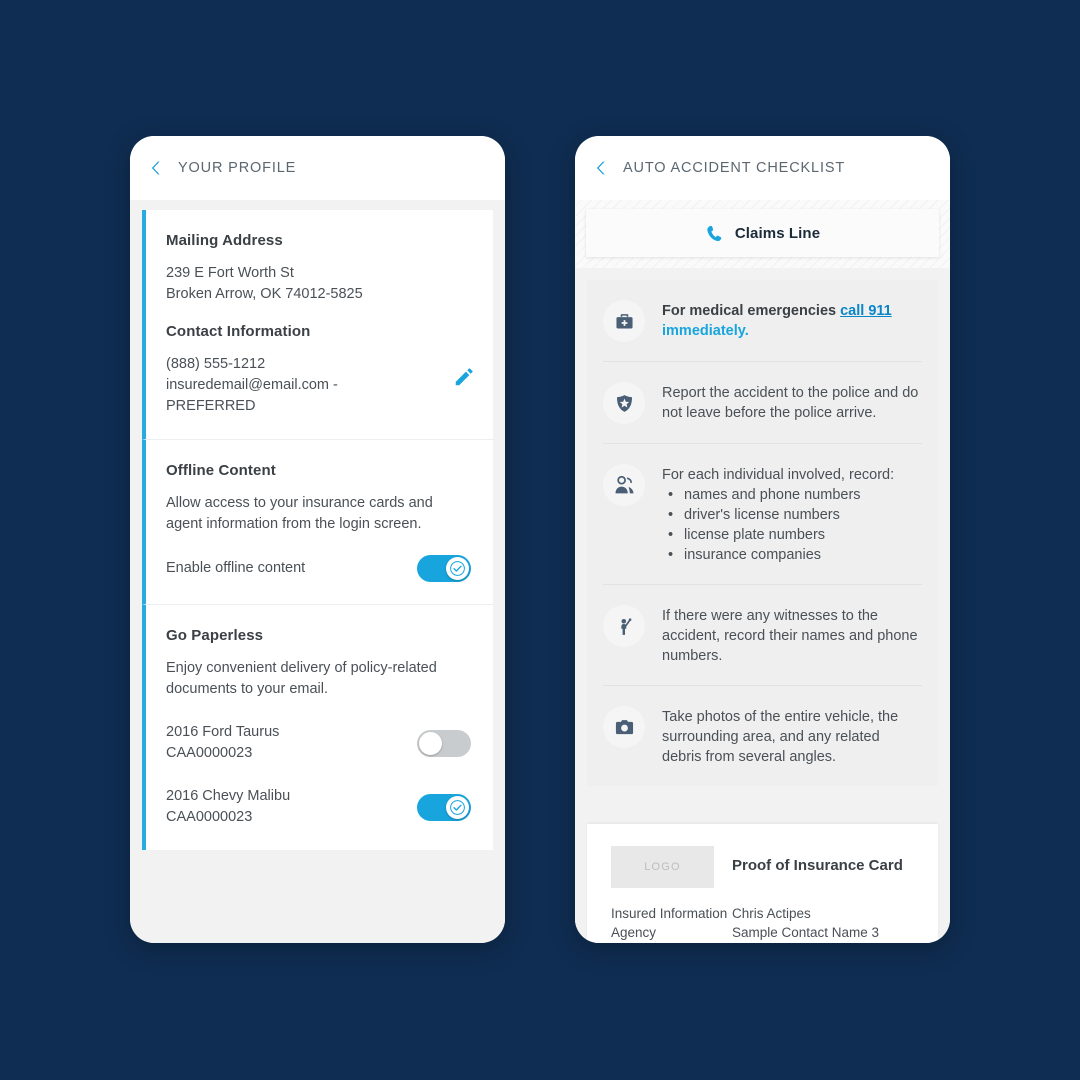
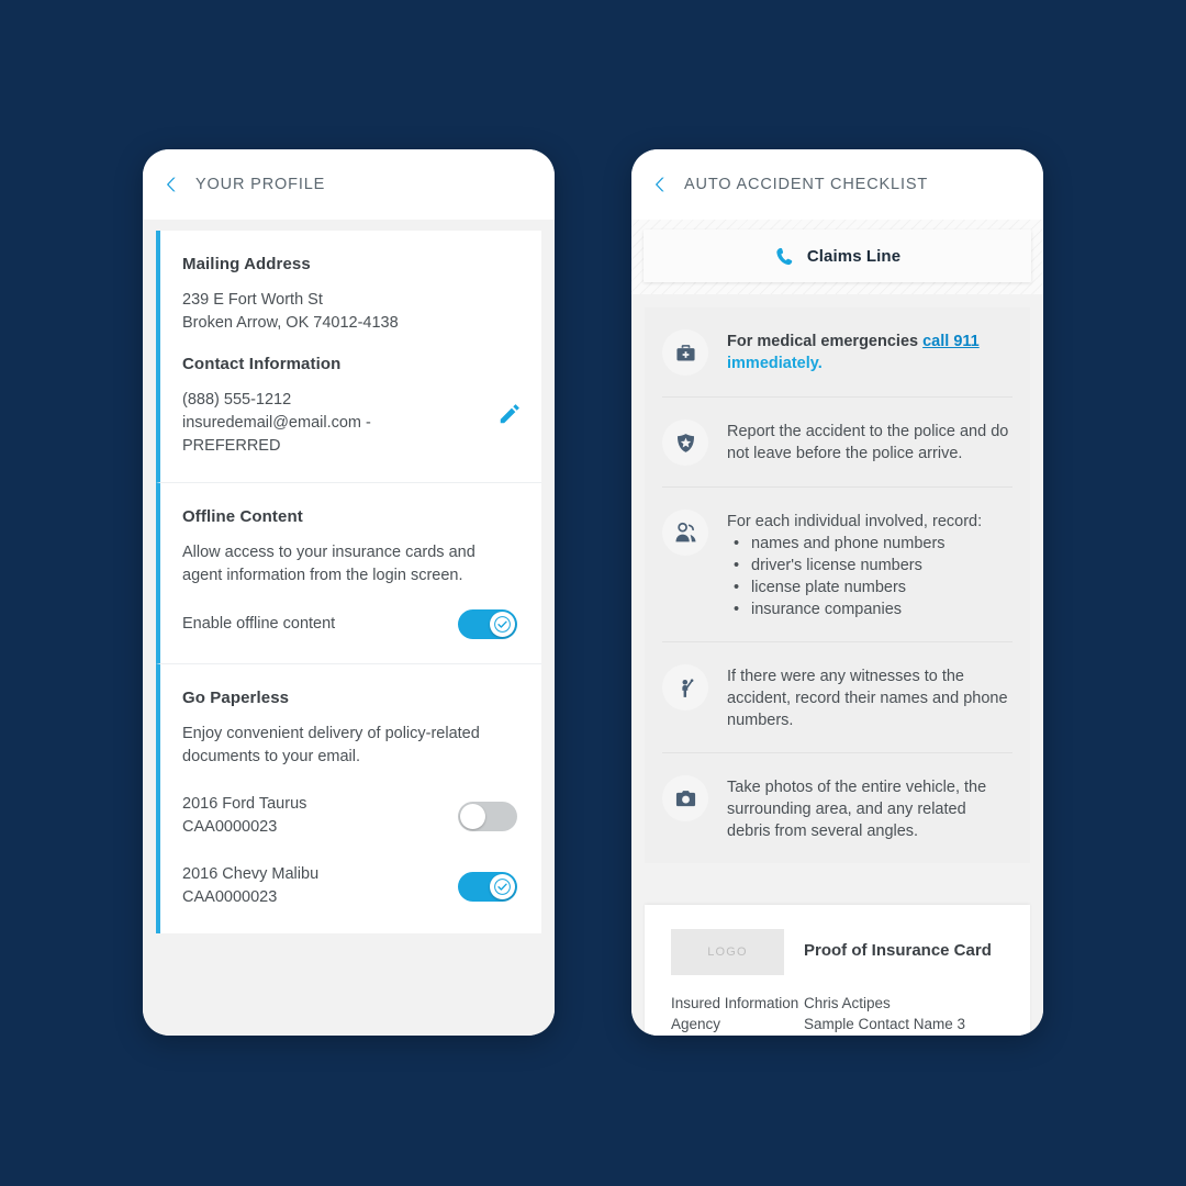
  YOUR PROFILE
  Mailing Address
  239 E Fort Worth St
- Broken Arrow, OK 74012-5825
+ Broken Arrow, OK 74012-4138
  Contact Information
  (888) 555-1212
  insuredemail@email.com - PREFERRED
  Offline Content
  Allow access to your insurance cards and agent information from the login screen.
  Enable offline content
  Go Paperless
  Enjoy convenient delivery of policy-related documents to your email.
  2016 Ford Taurus
  CAA0000023
  2016 Chevy Malibu
  CAA0000023
  AUTO ACCIDENT CHECKLIST
  Claims Line
  For medical emergencies call 911 immediately.
  Report the accident to the police and do not leave before the police arrive.
  For each individual involved, record:
  names and phone numbers
  driver's license numbers
  license plate numbers
  insurance companies
  If there were any witnesses to the accident, record their names and phone numbers.
  Take photos of the entire vehicle, the surrounding area, and any related debris from several angles.
  LOGO
  Proof of Insurance Card
  Insured Information
  Chris Actipes
  Agency
  Sample Contact Name 3
